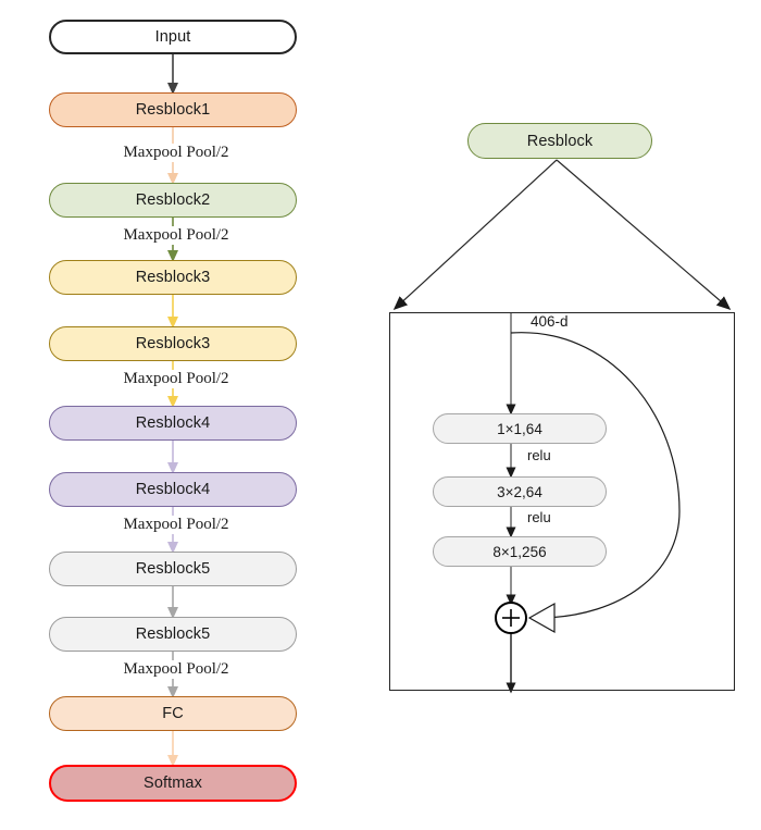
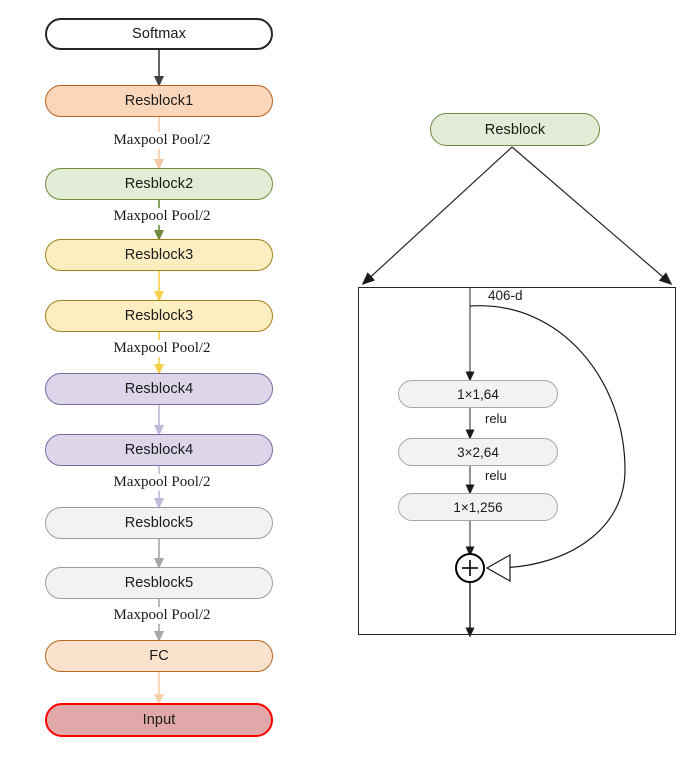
- Input
+ Softmax
  Resblock1
  Resblock2
  Resblock3
  Resblock3
  Resblock4
  Resblock4
  Resblock5
  Resblock5
  FC
- Softmax
+ Input
  Maxpool Pool/2
  Maxpool Pool/2
  Maxpool Pool/2
  Maxpool Pool/2
  Maxpool Pool/2
  Resblock
  1×1,64
  3×2,64
- 8×1,256
+ 1×1,256
  relu
  relu
  406-d
